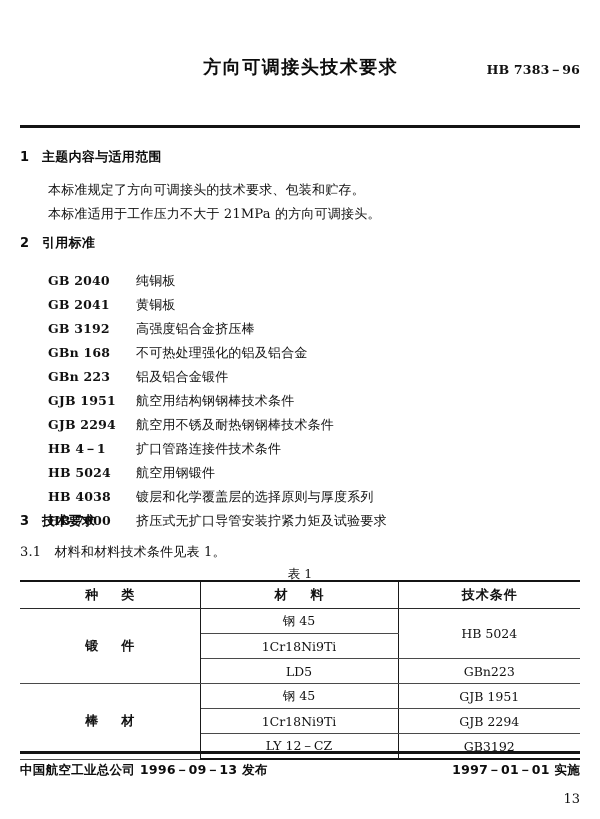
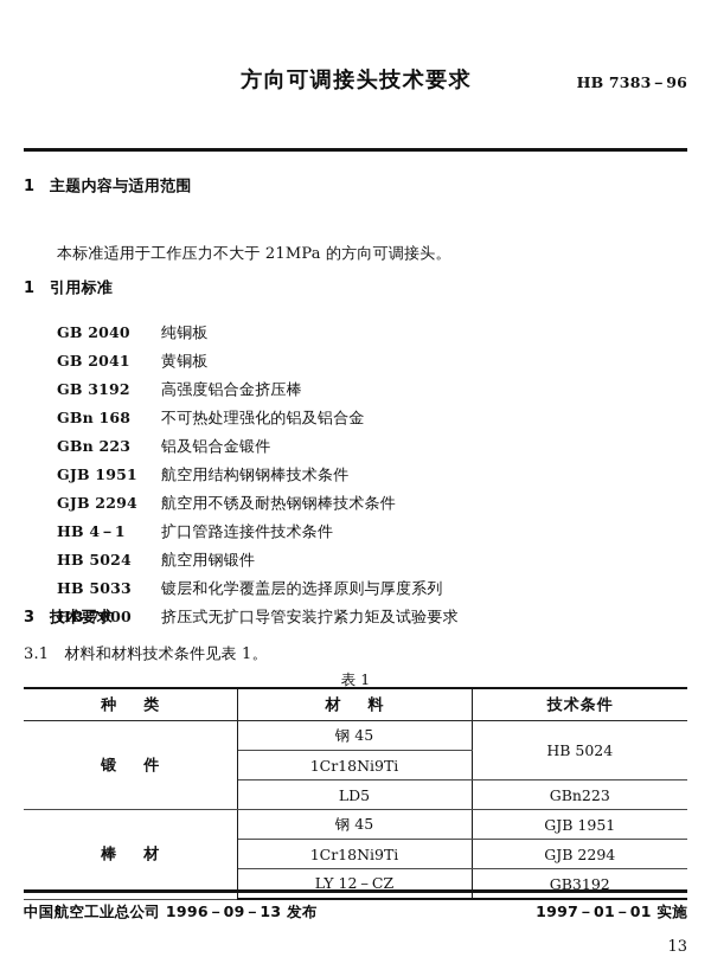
  方向可调接头技术要求
  HB 7383－96
  1 主题内容与适用范围
- 本标准规定了方向可调接头的技术要求、包装和贮存。
  本标准适用于工作压力不大于 21MPa 的方向可调接头。
- 2 引用标准
+ 1 引用标准
  GB 2040 纯铜板
  GB 2041 黄铜板
  GB 3192 高强度铝合金挤压棒
  GBn 168 不可热处理强化的铝及铝合金
  GBn 223 铝及铝合金锻件
  GJB 1951 航空用结构钢钢棒技术条件
  GJB 2294 航空用不锈及耐热钢钢棒技术条件
  HB 4－1 扩口管路连接件技术条件
  HB 5024 航空用钢锻件
- HB 4038 镀层和化学覆盖层的选择原则与厚度系列
+ HB 5033 镀层和化学覆盖层的选择原则与厚度系列
  HB 7000 挤压式无扩口导管安装拧紧力矩及试验要求
  3 技术要求
  3.1 材料和材料技术条件见表 1。
  表 1
  种 类	材 料	技术条件
  锻 件	钢 45	HB 5024
  1Cr18Ni9Ti
  LD5	GBn223
  棒 材	钢 45	GJB 1951
  1Cr18Ni9Ti	GJB 2294
  LY 12－CZ	GB3192
  中国航空工业总公司 1996－09－13 发布
  1997－01－01 实施
  13
